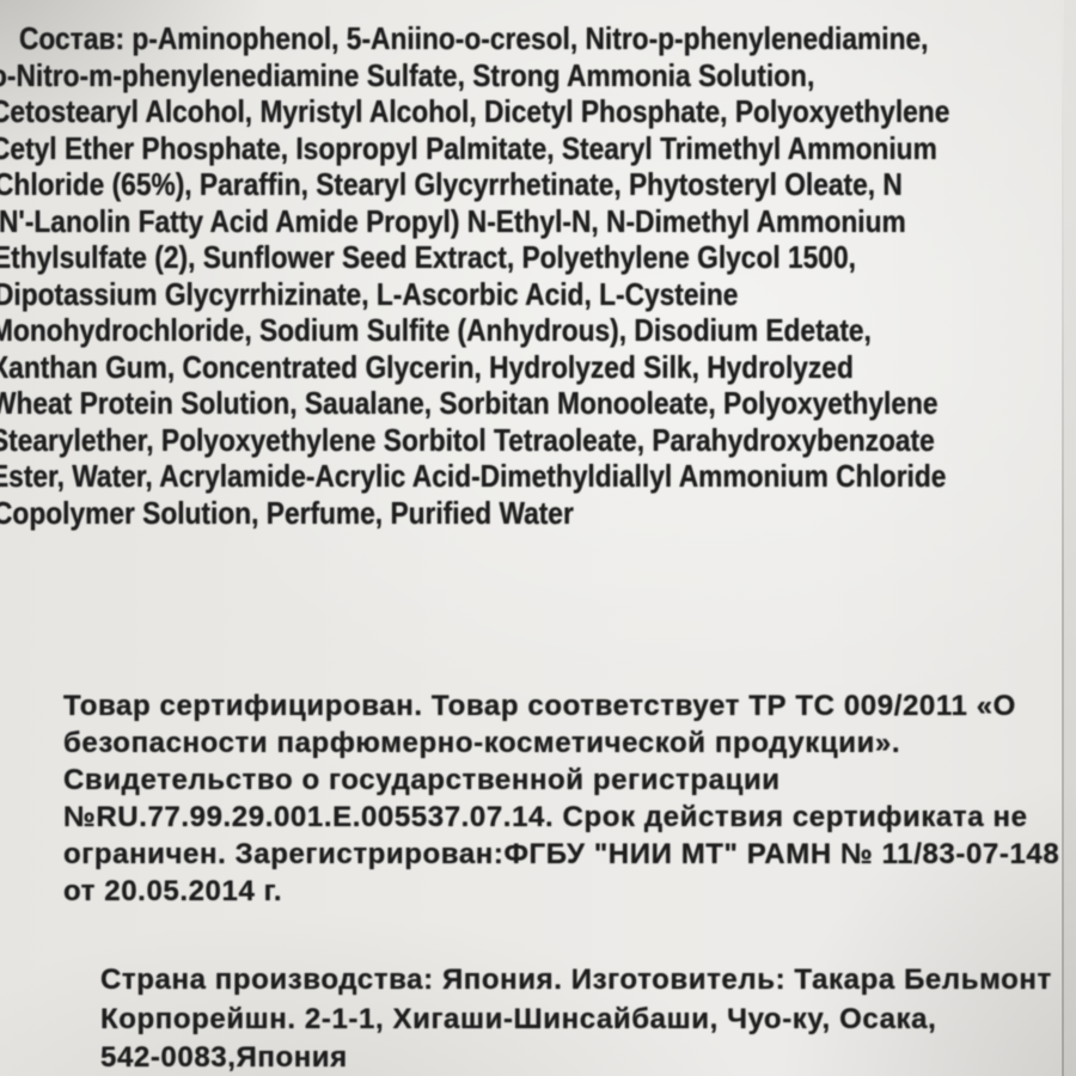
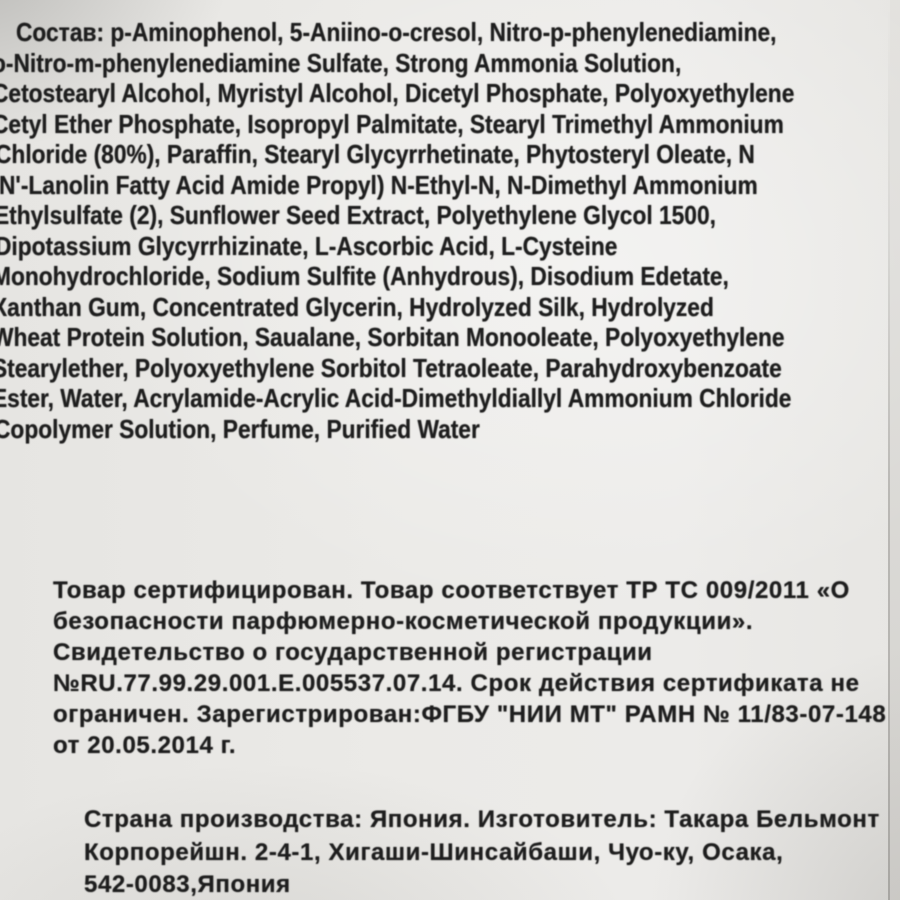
  Состав: p-Aminophenol, 5-Aniino-o-cresol, Nitro-p-phenylenediamine,
  -Nitro-m-phenylenediamine Sulfate, Strong Ammonia Solution,
  Cetostearyl Alcohol, Myristyl Alcohol, Dicetyl Phosphate, Polyoxyethylene
  Cetyl Ether Phosphate, Isopropyl Palmitate, Stearyl Trimethyl Ammonium
- Chloride (65%), Paraffin, Stearyl Glycyrrhetinate, Phytosteryl Oleate, N
+ Chloride (80%), Paraffin, Stearyl Glycyrrhetinate, Phytosteryl Oleate, N
  N'-Lanolin Fatty Acid Amide Propyl) N-Ethyl-N, N-Dimethyl Ammonium
  Ethylsulfate (2), Sunflower Seed Extract, Polyethylene Glycol 1500,
  Dipotassium Glycyrrhizinate, L-Ascorbic Acid, L-Cysteine
  Monohydrochloride, Sodium Sulfite (Anhydrous), Disodium Edetate,
  anthan Gum, Concentrated Glycerin, Hydrolyzed Silk, Hydrolyzed
  Wheat Protein Solution, Saualane, Sorbitan Monooleate, Polyoxyethylene
  tearylether, Polyoxyethylene Sorbitol Tetraoleate, Parahydroxybenzoate
  ster, Water, Acrylamide-Acrylic Acid-Dimethyldiallyl Ammonium Chloride
  Copolymer Solution, Perfume, Purified Water
  Товар сертифицирован. Товар соответствует ТР ТС 009/2011 «О
  безопасности парфюмерно-косметической продукции».
  Свидетельство о государственной регистрации
  №RU.77.99.29.001.Е.005537.07.14. Срок действия сертификата не
  ограничен. Зарегистрирован:ФГБУ "НИИ МТ" РАМН № 11/83-07-148
  от 20.05.2014 г.
  Страна производства: Япония. Изготовитель: Такара Бельмонт
- Корпорейшн. 2-1-1, Хигаши-Шинсайбаши, Чуо-ку, Осака,
+ Корпорейшн. 2-4-1, Хигаши-Шинсайбаши, Чуо-ку, Осака,
  542-0083,Япония
